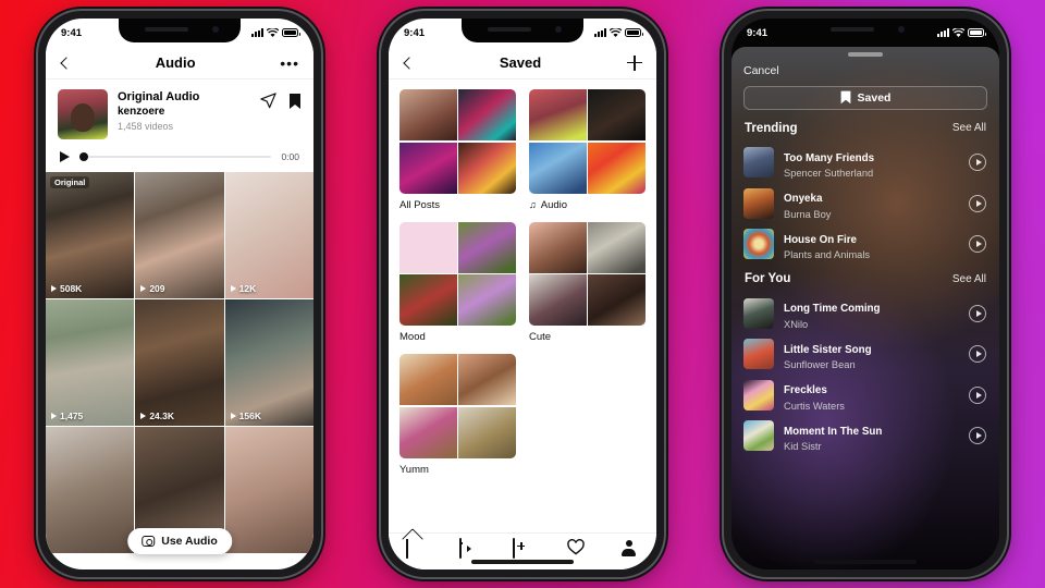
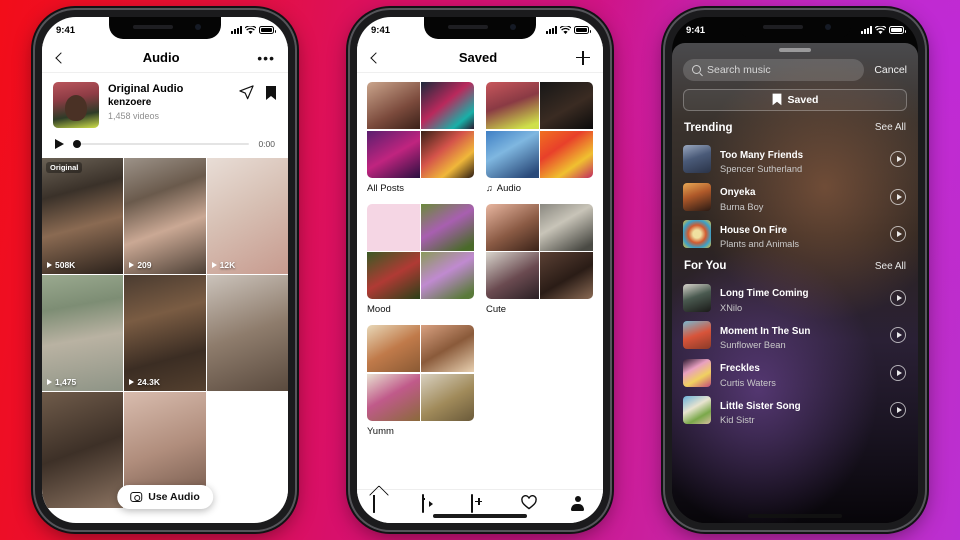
  9:41
  Audio
  •••
  Original Audio
  kenzoere
  1,458 videos
  0:00
  Original
  508K
  209
  12K
  1,475
  24.3K
- 156K
  Use Audio
  9:41
  Saved
  All Posts
  ♫
  Audio
  Mood
  Cute
  Yumm
  9:41
+ Search music
  Cancel
  Saved
  Trending
  See All
  Too Many Friends
  Spencer Sutherland
  Onyeka
  Burna Boy
  House On Fire
  Plants and Animals
  For You
  See All
  Long Time Coming
  XNilo
- Little Sister Song
+ Moment In The Sun
  Sunflower Bean
  Freckles
  Curtis Waters
- Moment In The Sun
+ Little Sister Song
  Kid Sistr
